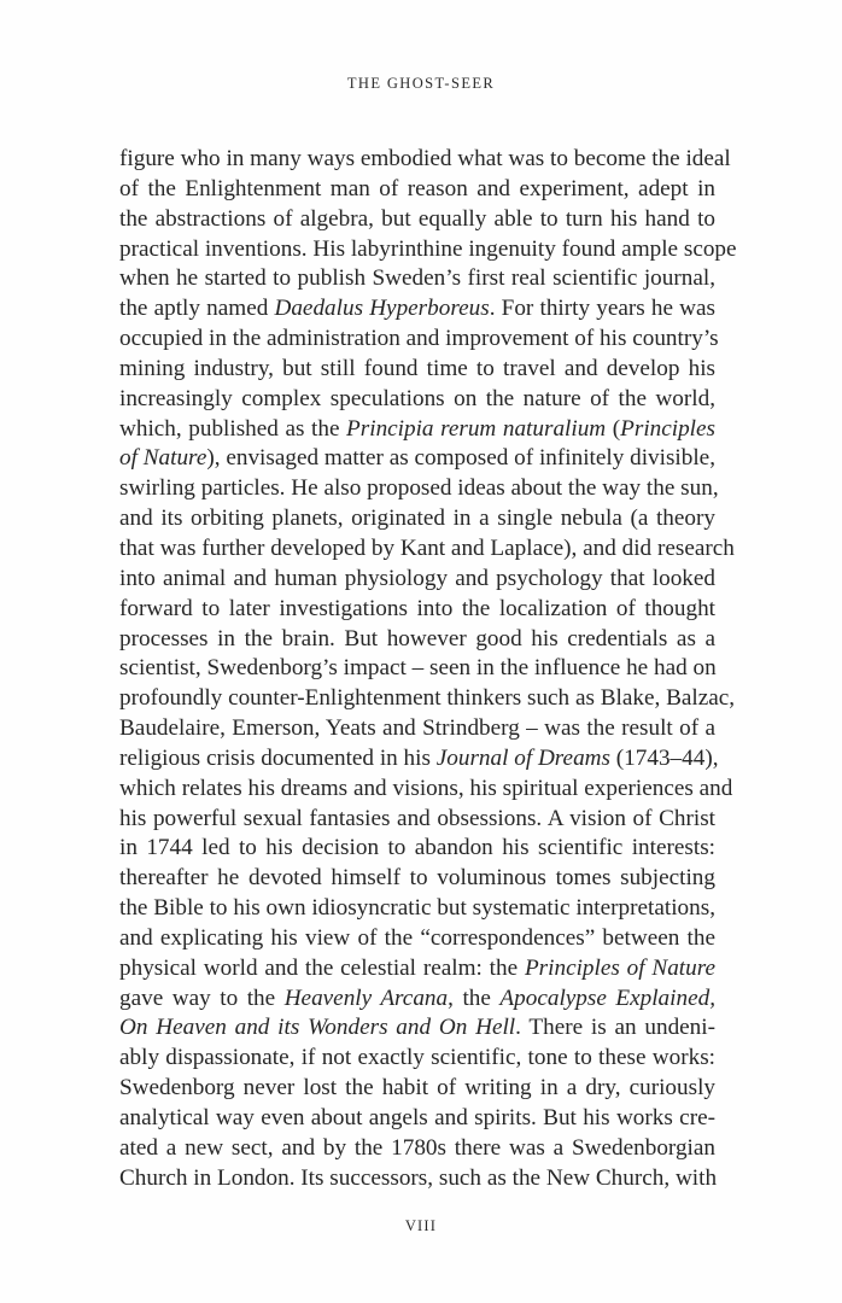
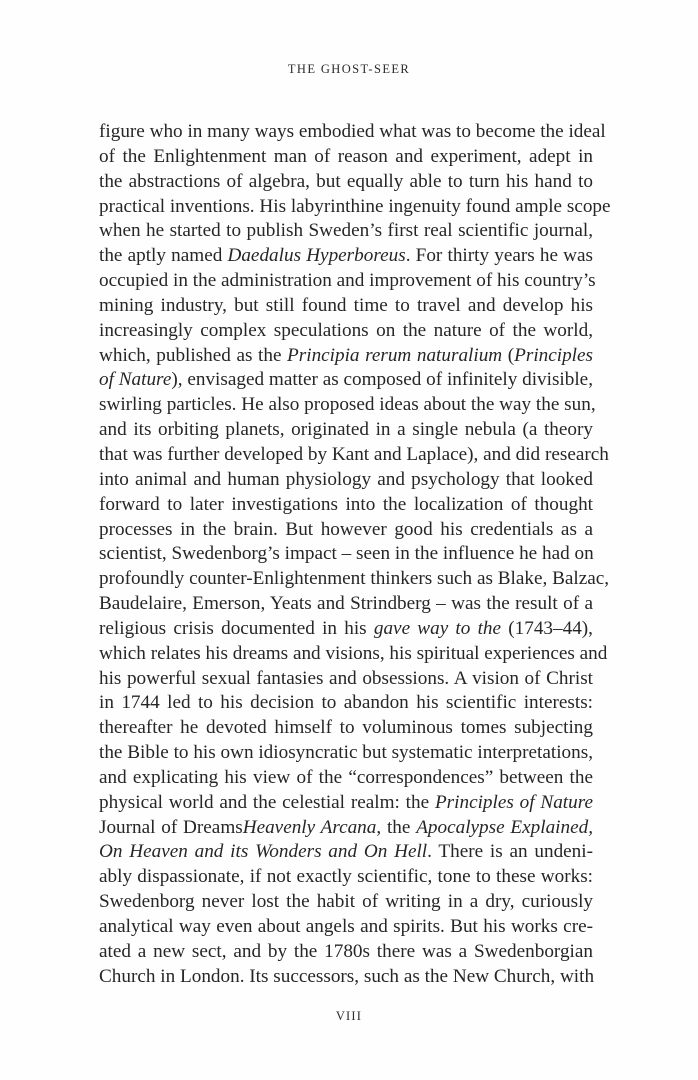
  THE GHOST-SEER
  figure who in many ways embodied what was to become the ideal
  of the Enlightenment man of reason and experiment, adept in
  the abstractions of algebra, but equally able to turn his hand to
  practical inventions. His labyrinthine ingenuity found ample scope
  when he started to publish Sweden’s first real scientific journal,
  the aptly named Daedalus Hyperboreus. For thirty years he was
  occupied in the administration and improvement of his country’s
  mining industry, but still found time to travel and develop his
  increasingly complex speculations on the nature of the world,
  which, published as the Principia rerum naturalium (Principles
  of Nature), envisaged matter as composed of infinitely divisible,
  swirling particles. He also proposed ideas about the way the sun,
  and its orbiting planets, originated in a single nebula (a theory
  that was further developed by Kant and Laplace), and did research
  into animal and human physiology and psychology that looked
  forward to later investigations into the localization of thought
  processes in the brain. But however good his credentials as a
  scientist, Swedenborg’s impact – seen in the influence he had on
  profoundly counter-Enlightenment thinkers such as Blake, Balzac,
  Baudelaire, Emerson, Yeats and Strindberg – was the result of a
- religious crisis documented in his Journal of Dreams (1743–44),
+ religious crisis documented in his gave way to the (1743–44),
  which relates his dreams and visions, his spiritual experiences and
  his powerful sexual fantasies and obsessions. A vision of Christ
  in 1744 led to his decision to abandon his scientific interests:
  thereafter he devoted himself to voluminous tomes subjecting
  the Bible to his own idiosyncratic but systematic interpretations,
  and explicating his view of the “correspondences” between the
  physical world and the celestial realm: the Principles of Nature
- gave way to the Heavenly Arcana, the Apocalypse Explained,
+ Journal of DreamsHeavenly Arcana, the Apocalypse Explained,
  On Heaven and its Wonders and On Hell. There is an undeni-
  ably dispassionate, if not exactly scientific, tone to these works:
  Swedenborg never lost the habit of writing in a dry, curiously
  analytical way even about angels and spirits. But his works cre-
  ated a new sect, and by the 1780s there was a Swedenborgian
  Church in London. Its successors, such as the New Church, with
  VIII
